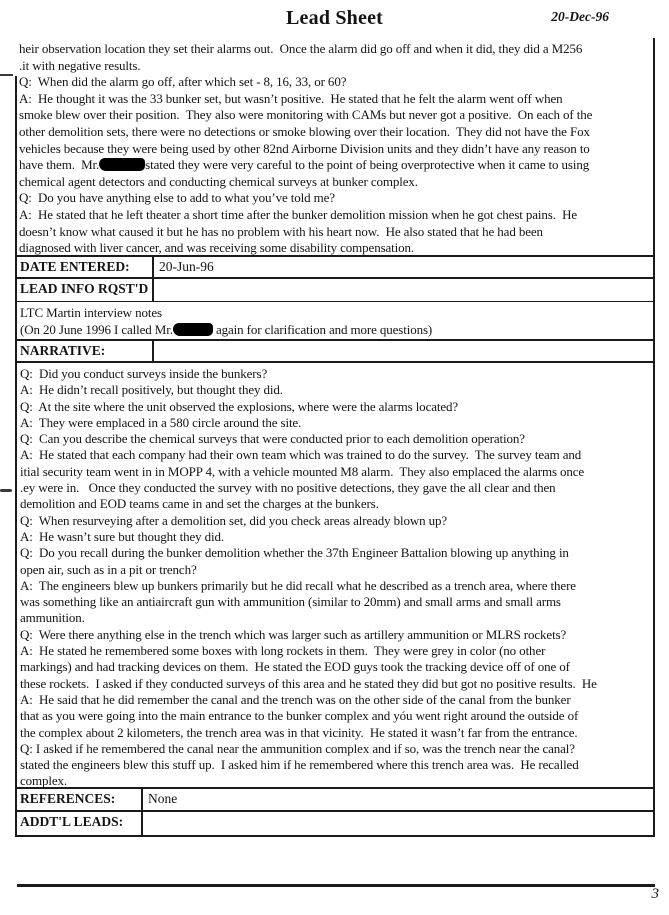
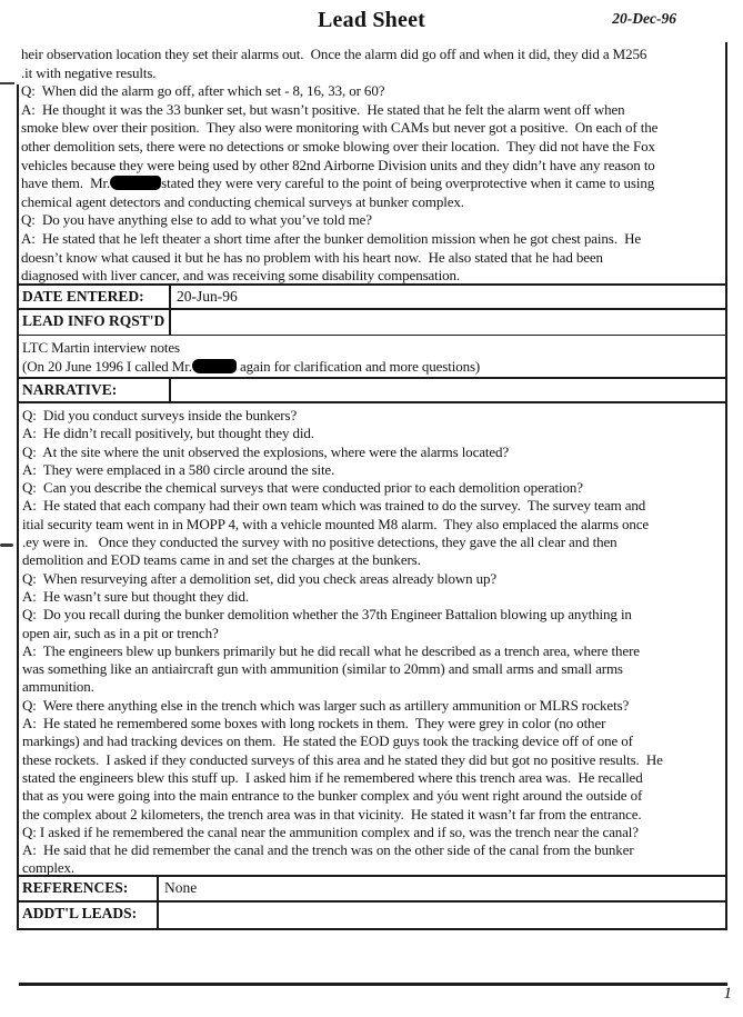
  Lead Sheet
  20-Dec-96
  heir observation location they set their alarms out. Once the alarm did go off and when it did, they did a M256
  .it with negative results.
  Q: When did the alarm go off, after which set - 8, 16, 33, or 60?
  A: He thought it was the 33 bunker set, but wasn’t positive. He stated that he felt the alarm went off when
  smoke blew over their position. They also were monitoring with CAMs but never got a positive. On each of the
  other demolition sets, there were no detections or smoke blowing over their location. They did not have the Fox
  vehicles because they were being used by other 82nd Airborne Division units and they didn’t have any reason to
  have them. Mr. stated they were very careful to the point of being overprotective when it came to using
  chemical agent detectors and conducting chemical surveys at bunker complex.
  Q: Do you have anything else to add to what you’ve told me?
  A: He stated that he left theater a short time after the bunker demolition mission when he got chest pains. He
  doesn’t know what caused it but he has no problem with his heart now. He also stated that he had been
  diagnosed with liver cancer, and was receiving some disability compensation.
  DATE ENTERED:
  20-Jun-96
  LEAD INFO RQST'D
  LTC Martin interview notes
  (On 20 June 1996 I called Mr. again for clarification and more questions)
  NARRATIVE:
  Q: Did you conduct surveys inside the bunkers?
  A: He didn’t recall positively, but thought they did.
  Q: At the site where the unit observed the explosions, where were the alarms located?
  A: They were emplaced in a 580 circle around the site.
  Q: Can you describe the chemical surveys that were conducted prior to each demolition operation?
  A: He stated that each company had their own team which was trained to do the survey. The survey team and
  itial security team went in in MOPP 4, with a vehicle mounted M8 alarm. They also emplaced the alarms once
  .ey were in. Once they conducted the survey with no positive detections, they gave the all clear and then
  demolition and EOD teams came in and set the charges at the bunkers.
  Q: When resurveying after a demolition set, did you check areas already blown up?
  A: He wasn’t sure but thought they did.
  Q: Do you recall during the bunker demolition whether the 37th Engineer Battalion blowing up anything in
  open air, such as in a pit or trench?
  A: The engineers blew up bunkers primarily but he did recall what he described as a trench area, where there
  was something like an antiaircraft gun with ammunition (similar to 20mm) and small arms and small arms
  ammunition.
  Q: Were there anything else in the trench which was larger such as artillery ammunition or MLRS rockets?
  A: He stated he remembered some boxes with long rockets in them. They were grey in color (no other
  markings) and had tracking devices on them. He stated the EOD guys took the tracking device off of one of
  these rockets. I asked if they conducted surveys of this area and he stated they did but got no positive results. He
- A: He said that he did remember the canal and the trench was on the other side of the canal from the bunker
+ stated the engineers blew this stuff up. I asked him if he remembered where this trench area was. He recalled
  that as you were going into the main entrance to the bunker complex and yóu went right around the outside of
  the complex about 2 kilometers, the trench area was in that vicinity. He stated it wasn’t far from the entrance.
  Q: I asked if he remembered the canal near the ammunition complex and if so, was the trench near the canal?
- stated the engineers blew this stuff up. I asked him if he remembered where this trench area was. He recalled
+ A: He said that he did remember the canal and the trench was on the other side of the canal from the bunker
  complex.
  REFERENCES:
  None
  ADDT'L LEADS:
- 3
+ 1
